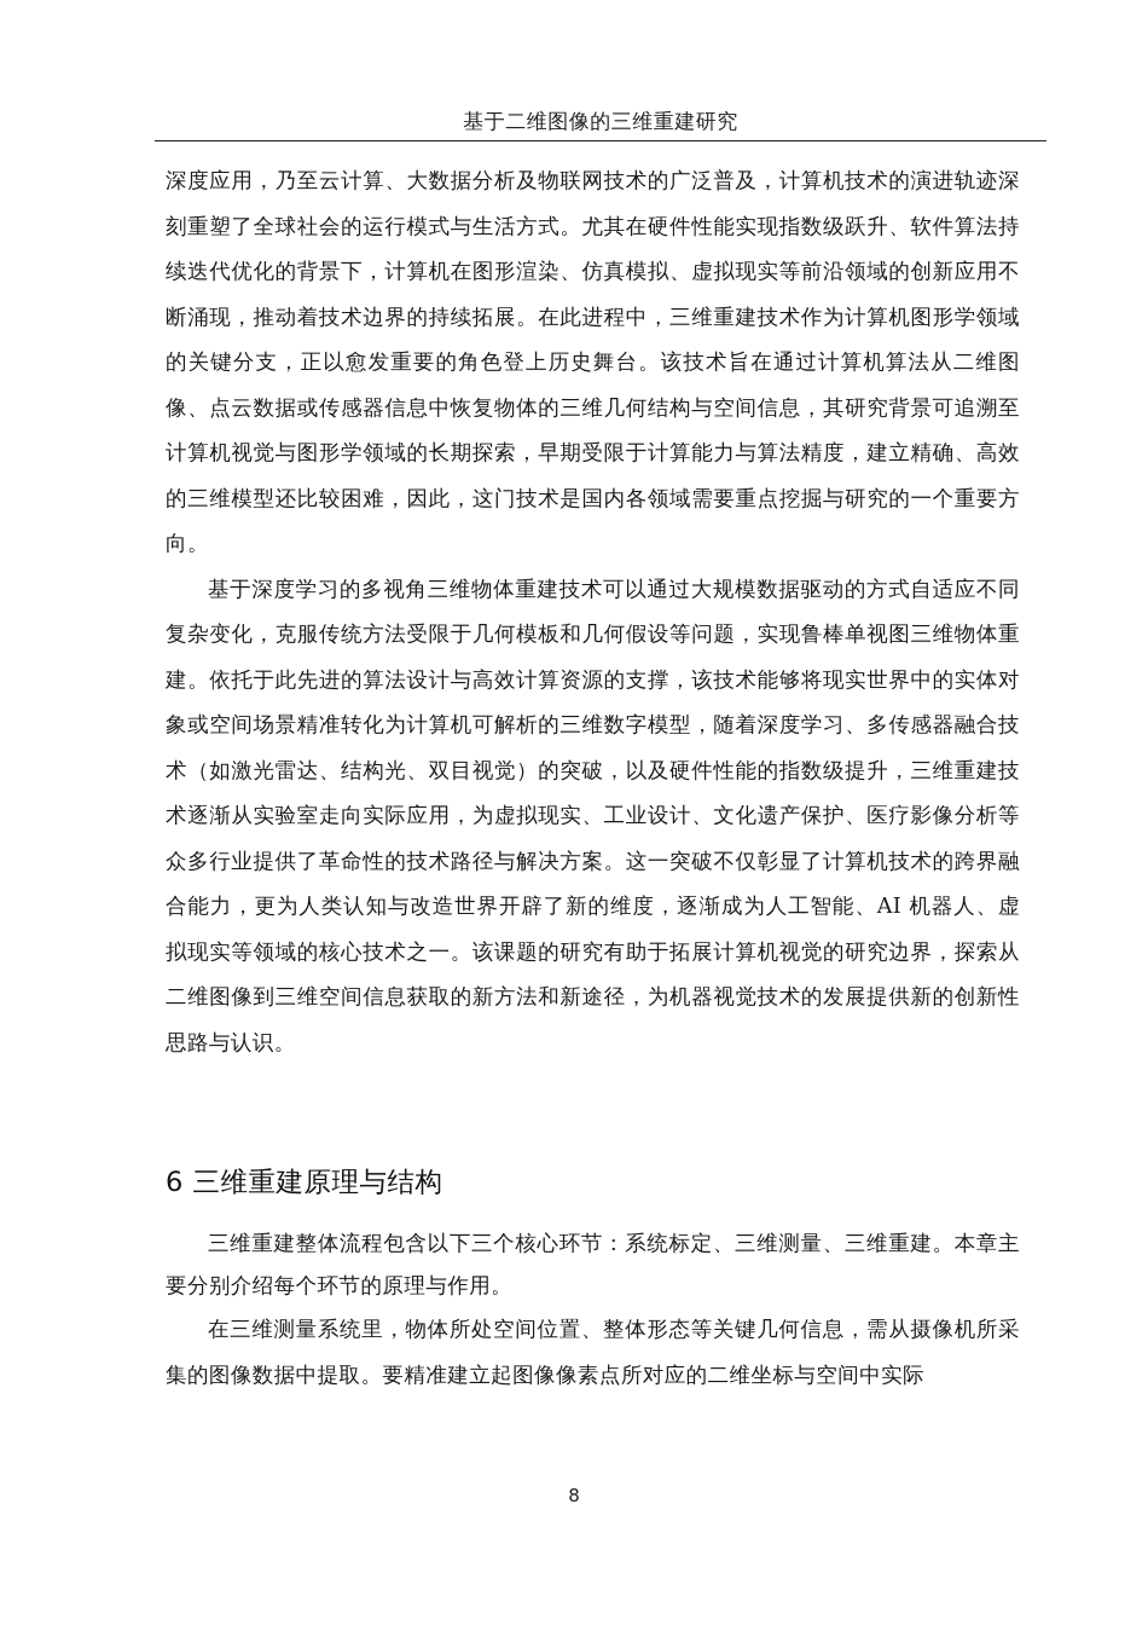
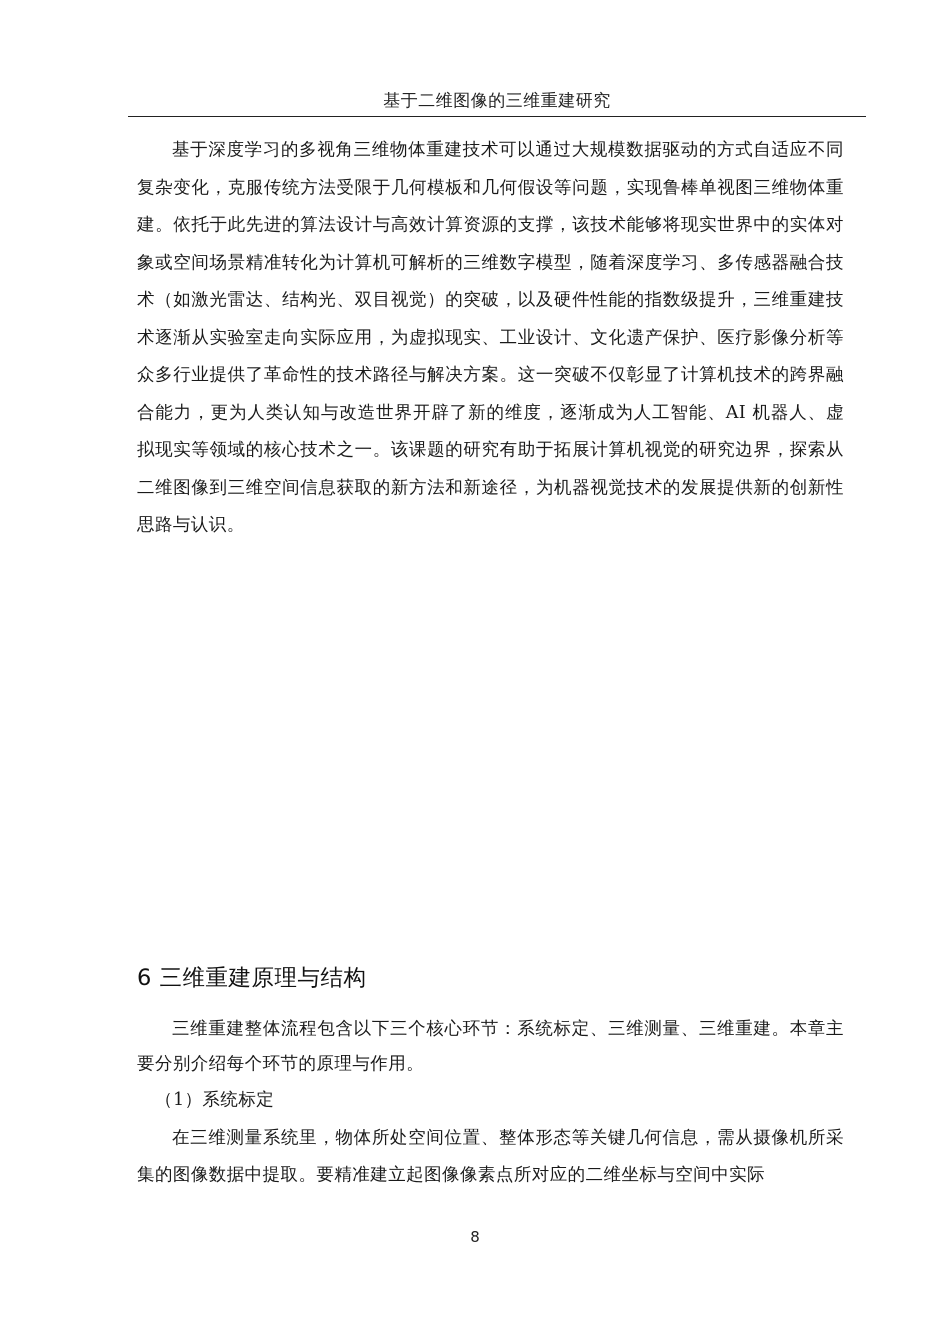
  基于二维图像的三维重建研究
- 深度应用，乃至云计算、大数据分析及物联网技术的广泛普及，计算机技术的演进轨迹深刻重塑了全球社会的运行模式与生活方式。尤其在硬件性能实现指数级跃升、软件算法持续迭代优化的背景下，计算机在图形渲染、仿真模拟、虚拟现实等前沿领域的创新应用不断涌现，推动着技术边界的持续拓展。在此进程中，三维重建技术作为计算机图形学领域的关键分支，正以愈发重要的角色登上历史舞台。该技术旨在通过计算机算法从二维图像、点云数据或传感器信息中恢复物体的三维几何结构与空间信息，其研究背景可追溯至计算机视觉与图形学领域的长期探索，早期受限于计算能力与算法精度，建立精确、高效的三维模型还比较困难，因此，这门技术是国内各领域需要重点挖掘与研究的一个重要方向。
  基于深度学习的多视角三维物体重建技术可以通过大规模数据驱动的方式自适应不同复杂变化，克服传统方法受限于几何模板和几何假设等问题，实现鲁棒单视图三维物体重建。依托于此先进的算法设计与高效计算资源的支撑，该技术能够将现实世界中的实体对象或空间场景精准转化为计算机可解析的三维数字模型，随着深度学习、多传感器融合技术（如激光雷达、结构光、双目视觉）的突破，以及硬件性能的指数级提升，三维重建技术逐渐从实验室走向实际应用，为虚拟现实、工业设计、文化遗产保护、医疗影像分析等众多行业提供了革命性的技术路径与解决方案。这一突破不仅彰显了计算机技术的跨界融合能力，更为人类认知与改造世界开辟了新的维度，逐渐成为人工智能、AI 机器人、虚拟现实等领域的核心技术之一。该课题的研究有助于拓展计算机视觉的研究边界，探索从二维图像到三维空间信息获取的新方法和新途径，为机器视觉技术的发展提供新的创新性思路与认识。
  6 三维重建原理与结构
  三维重建整体流程包含以下三个核心环节：系统标定、三维测量、三维重建。本章主要分别介绍每个环节的原理与作用。
+ （1）系统标定
  在三维测量系统里，物体所处空间位置、整体形态等关键几何信息，需从摄像机所采集的图像数据中提取。要精准建立起图像像素点所对应的二维坐标与空间中实际
  8
